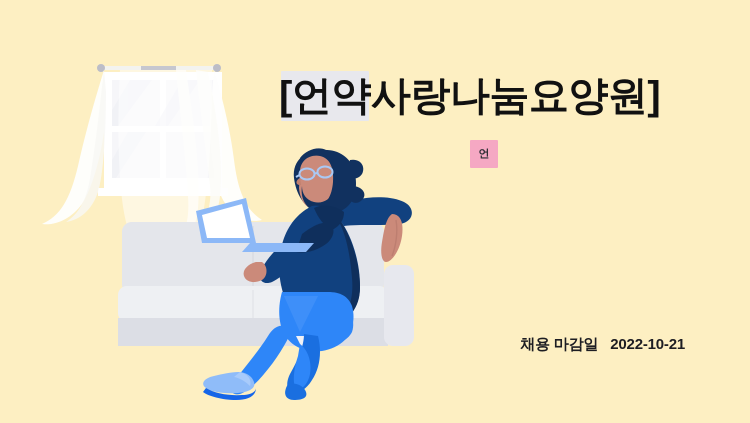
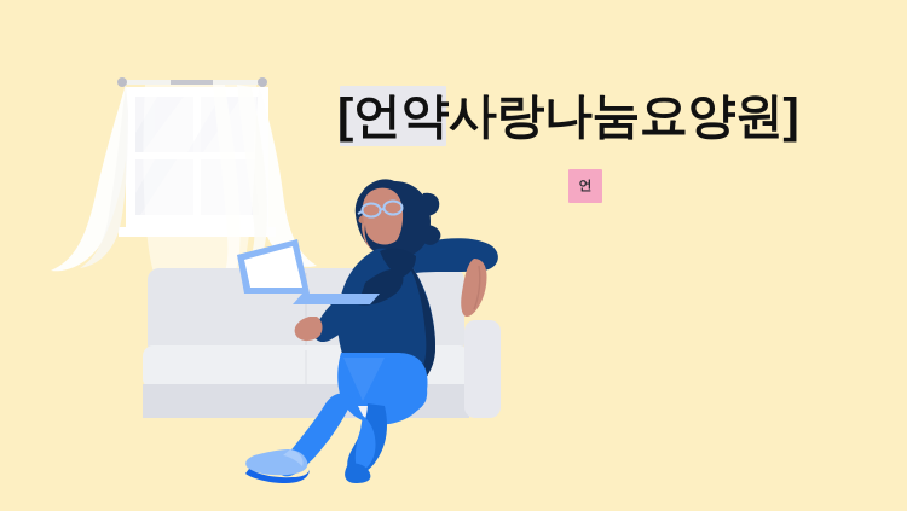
  [언약사랑나눔요양원]
  언
- 채용 마감일 2022-10-21
